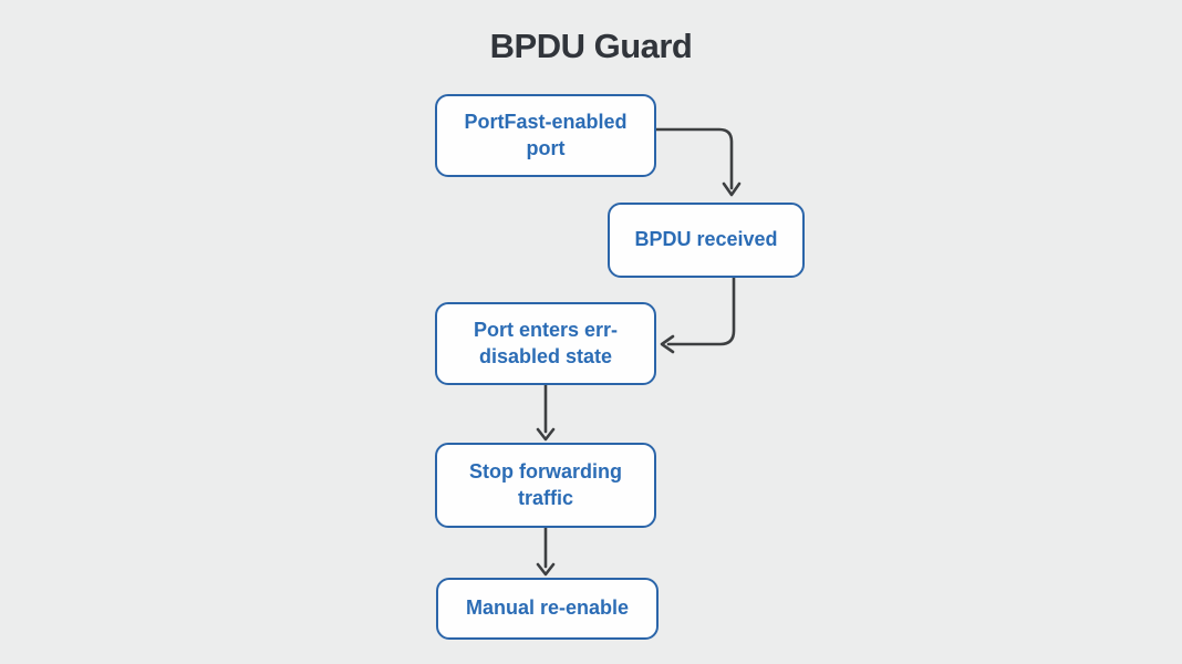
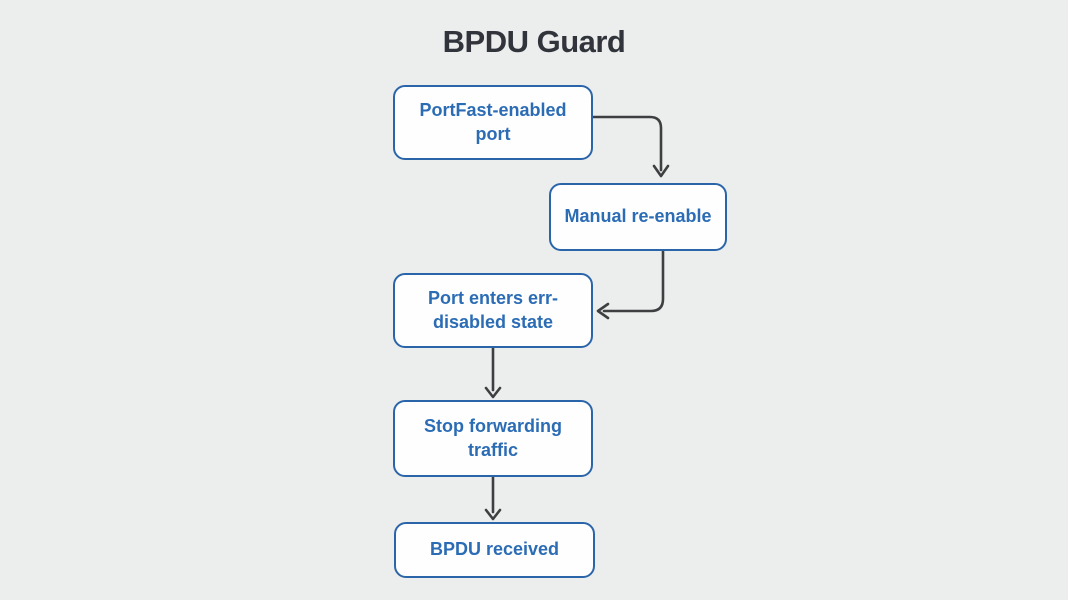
  BPDU Guard
  PortFast-enabled port
- BPDU received
+ Manual re-enable
  Port enters err-disabled state
  Stop forwarding traffic
- Manual re-enable
+ BPDU received
